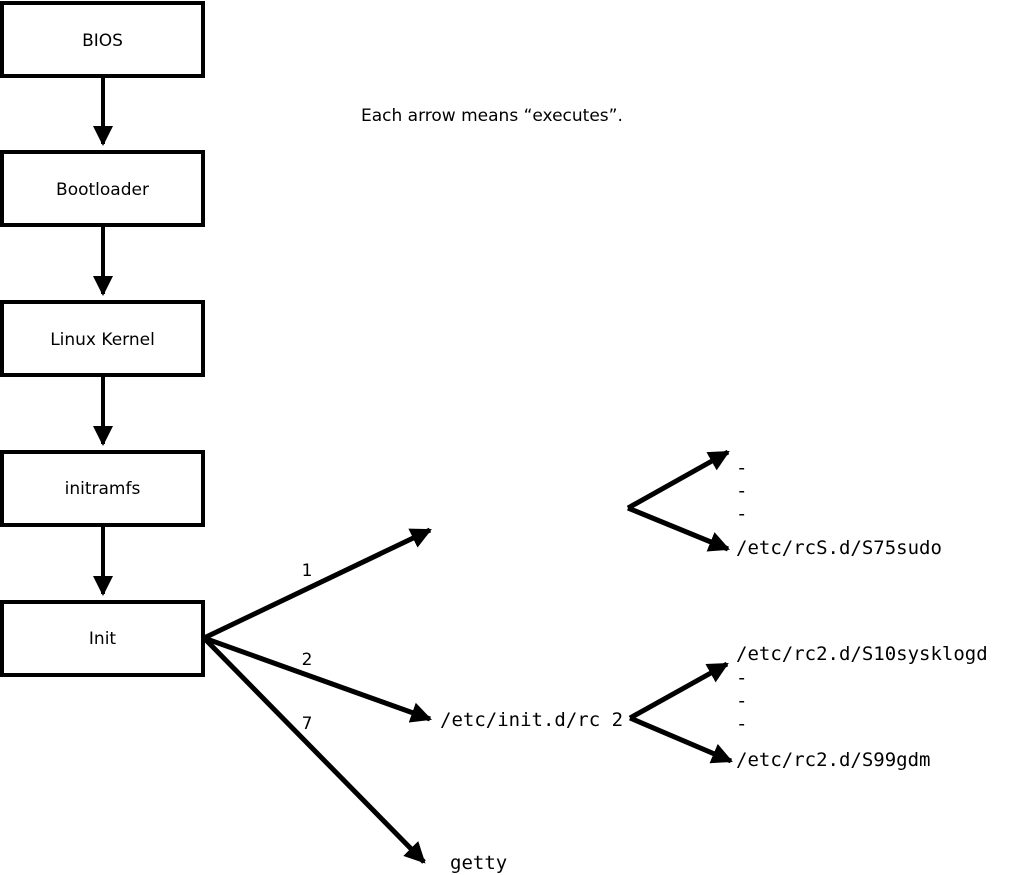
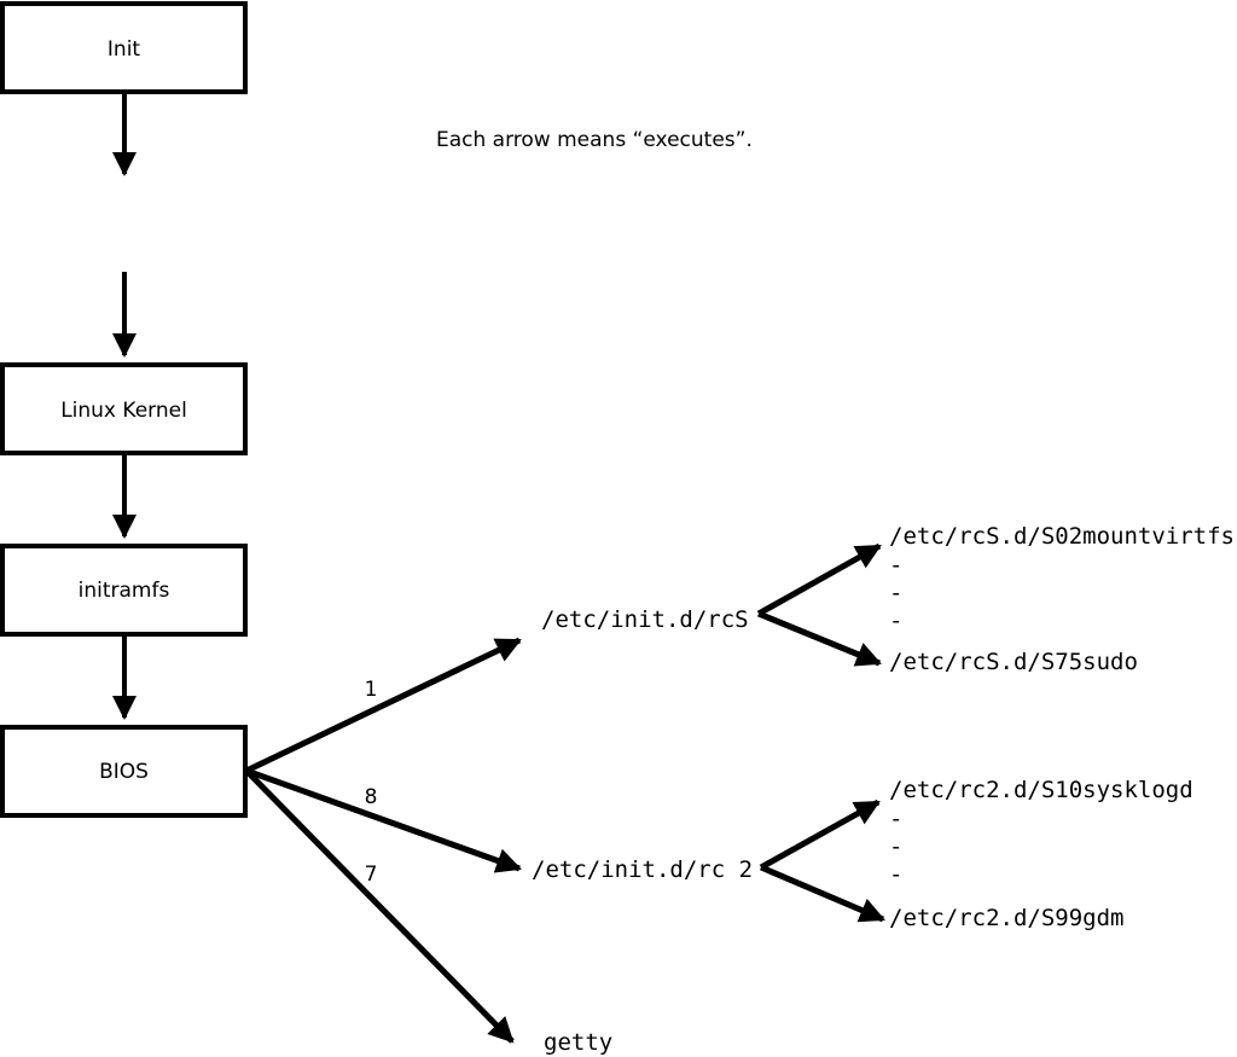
  Each arrow means “executes”.
- BIOS
+ Init
- Bootloader
  Linux Kernel
  initramfs
- Init
+ BIOS
  1
- 2
+ 8
  7
+ /etc/init.d/rcS
+ /etc/rcS.d/S02mountvirtfs
  -
  -
  -
  /etc/rcS.d/S75sudo
  /etc/init.d/rc 2
  /etc/rc2.d/S10sysklogd
  -
  -
  -
  /etc/rc2.d/S99gdm
  getty
